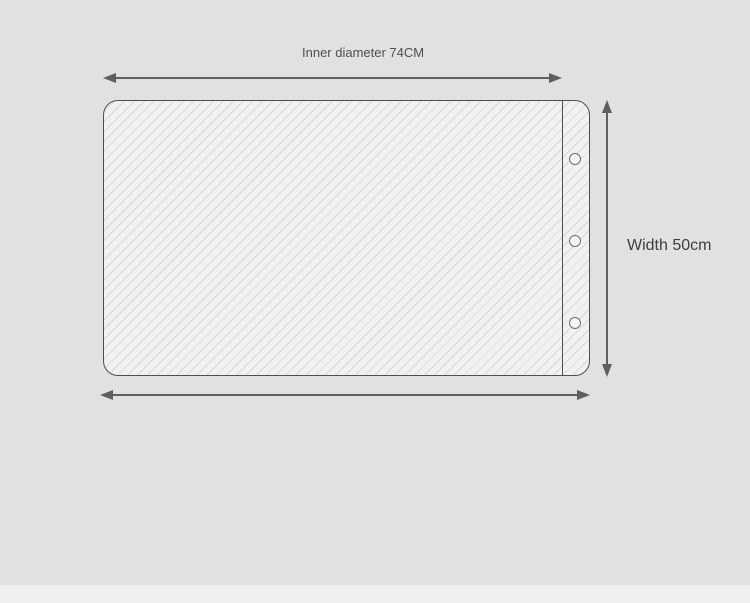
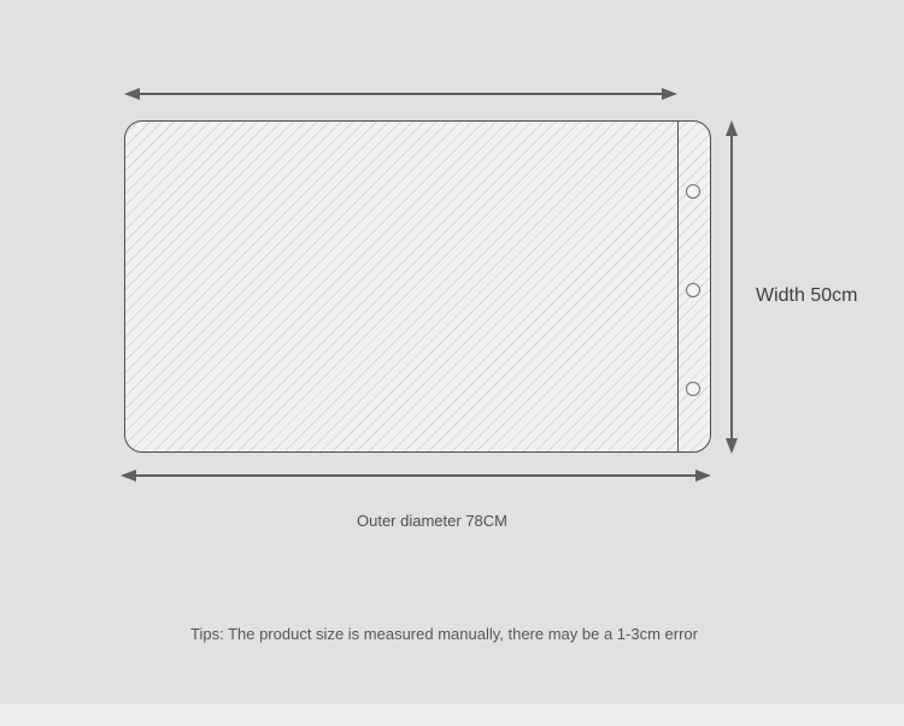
- Inner diameter 74CM
  Width 50cm
+ Outer diameter 78CM
+ Tips: The product size is measured manually, there may be a 1-3cm error
